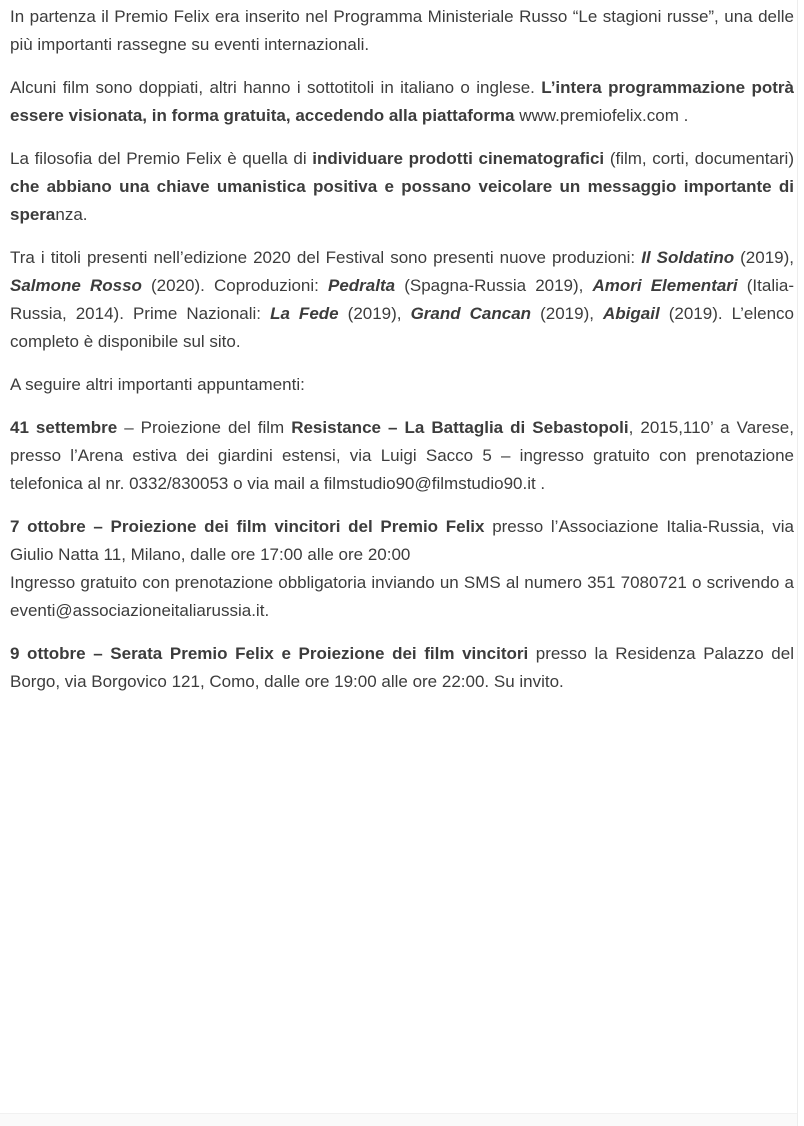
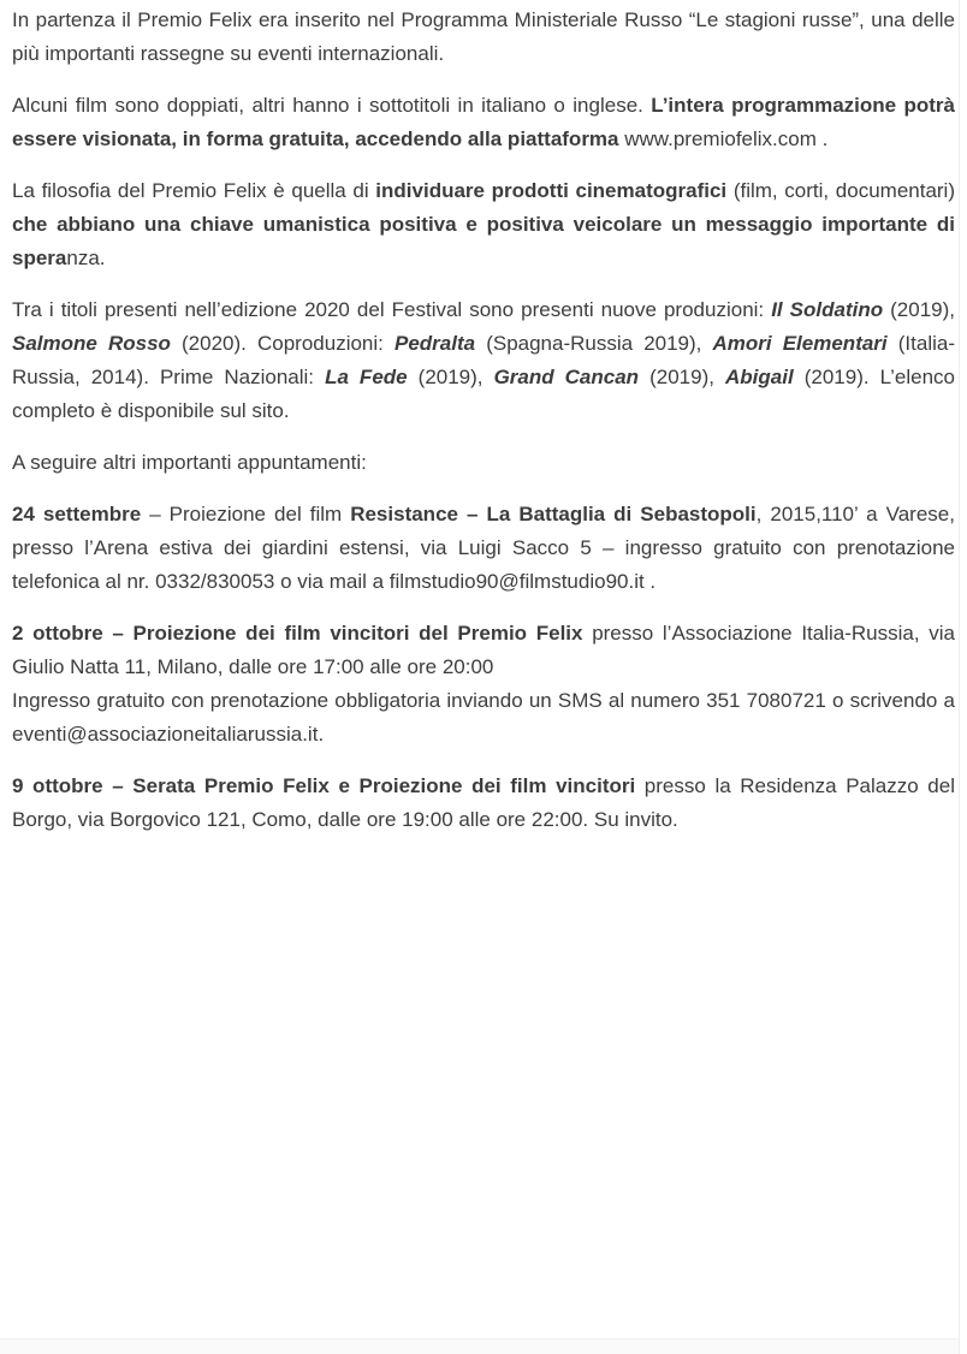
  In partenza il Premio Felix era inserito nel Programma Ministeriale Russo “Le stagioni russe”, una delle più importanti rassegne su eventi internazionali.
  Alcuni film sono doppiati, altri hanno i sottotitoli in italiano o inglese. L’intera programmazione potrà essere visionata, in forma gratuita, accedendo alla piattaforma www.premiofelix.com .
- La filosofia del Premio Felix è quella di individuare prodotti cinematografici (film, corti, documentari) che abbiano una chiave umanistica positiva e possano veicolare un messaggio importante di speranza.
+ La filosofia del Premio Felix è quella di individuare prodotti cinematografici (film, corti, documentari) che abbiano una chiave umanistica positiva e positiva veicolare un messaggio importante di speranza.
  Tra i titoli presenti nell’edizione 2020 del Festival sono presenti nuove produzioni: Il Soldatino (2019), Salmone Rosso (2020). Coproduzioni: Pedralta (Spagna-Russia 2019), Amori Elementari (Italia-Russia, 2014). Prime Nazionali: La Fede (2019), Grand Cancan (2019), Abigail (2019). L’elenco completo è disponibile sul sito.
  A seguire altri importanti appuntamenti:
- 41 settembre – Proiezione del film Resistance – La Battaglia di Sebastopoli, 2015,110’ a Varese, presso l’Arena estiva dei giardini estensi, via Luigi Sacco 5 – ingresso gratuito con prenotazione telefonica al nr. 0332/830053 o via mail a filmstudio90@filmstudio90.it .
+ 24 settembre – Proiezione del film Resistance – La Battaglia di Sebastopoli, 2015,110’ a Varese, presso l’Arena estiva dei giardini estensi, via Luigi Sacco 5 – ingresso gratuito con prenotazione telefonica al nr. 0332/830053 o via mail a filmstudio90@filmstudio90.it .
- 7 ottobre – Proiezione dei film vincitori del Premio Felix presso l’Associazione Italia-Russia, via Giulio Natta 11, Milano, dalle ore 17:00 alle ore 20:00
+ 2 ottobre – Proiezione dei film vincitori del Premio Felix presso l’Associazione Italia-Russia, via Giulio Natta 11, Milano, dalle ore 17:00 alle ore 20:00
  Ingresso gratuito con prenotazione obbligatoria inviando un SMS al numero 351 7080721 o scrivendo a eventi@associazioneitaliarussia.it.
  9 ottobre – Serata Premio Felix e Proiezione dei film vincitori presso la Residenza Palazzo del Borgo, via Borgovico 121, Como, dalle ore 19:00 alle ore 22:00. Su invito.
